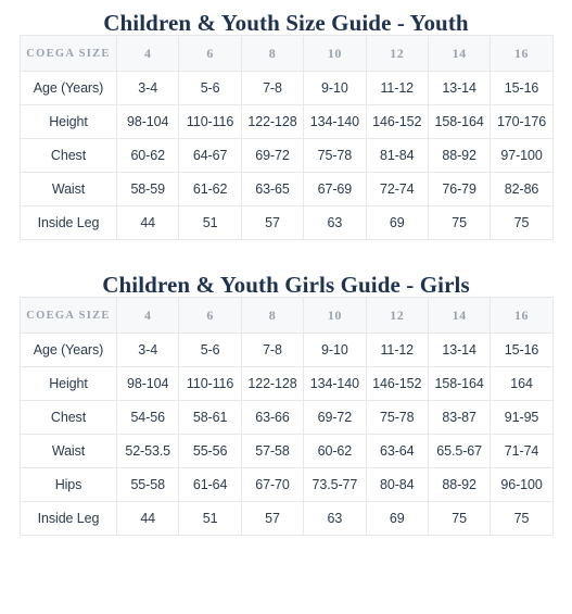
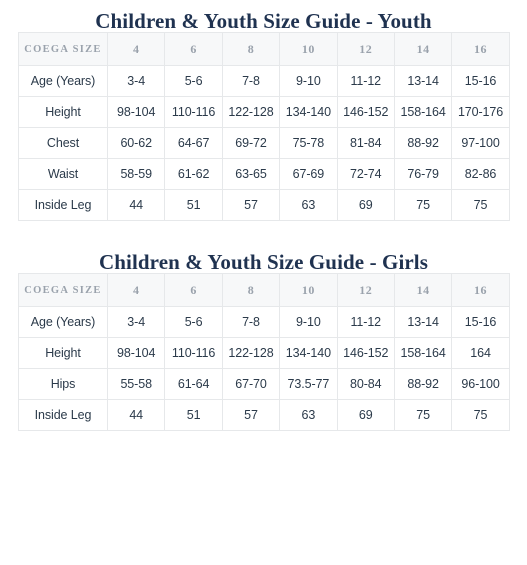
  Children & Youth Size Guide - Youth
  COEGA SIZE	4	6	8	10	12	14	16
  Age (Years)	3-4	5-6	7-8	9-10	11-12	13-14	15-16
  Height	98-104	110-116	122-128	134-140	146-152	158-164	170-176
  Chest	60-62	64-67	69-72	75-78	81-84	88-92	97-100
  Waist	58-59	61-62	63-65	67-69	72-74	76-79	82-86
  Inside Leg	44	51	57	63	69	75	75
- Children & Youth Girls Guide - Girls
+ Children & Youth Size Guide - Girls
  COEGA SIZE	4	6	8	10	12	14	16
  Age (Years)	3-4	5-6	7-8	9-10	11-12	13-14	15-16
  Height	98-104	110-116	122-128	134-140	146-152	158-164	164
- Chest	54-56	58-61	63-66	69-72	75-78	83-87	91-95
- Waist	52-53.5	55-56	57-58	60-62	63-64	65.5-67	71-74
  Hips	55-58	61-64	67-70	73.5-77	80-84	88-92	96-100
  Inside Leg	44	51	57	63	69	75	75
